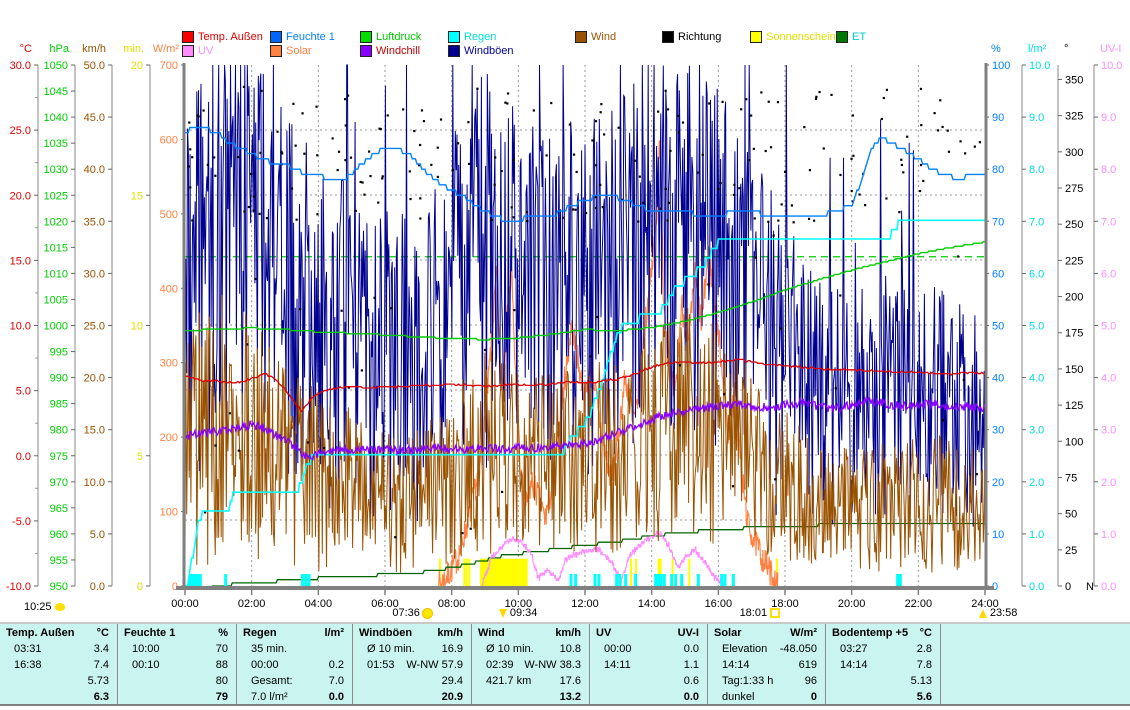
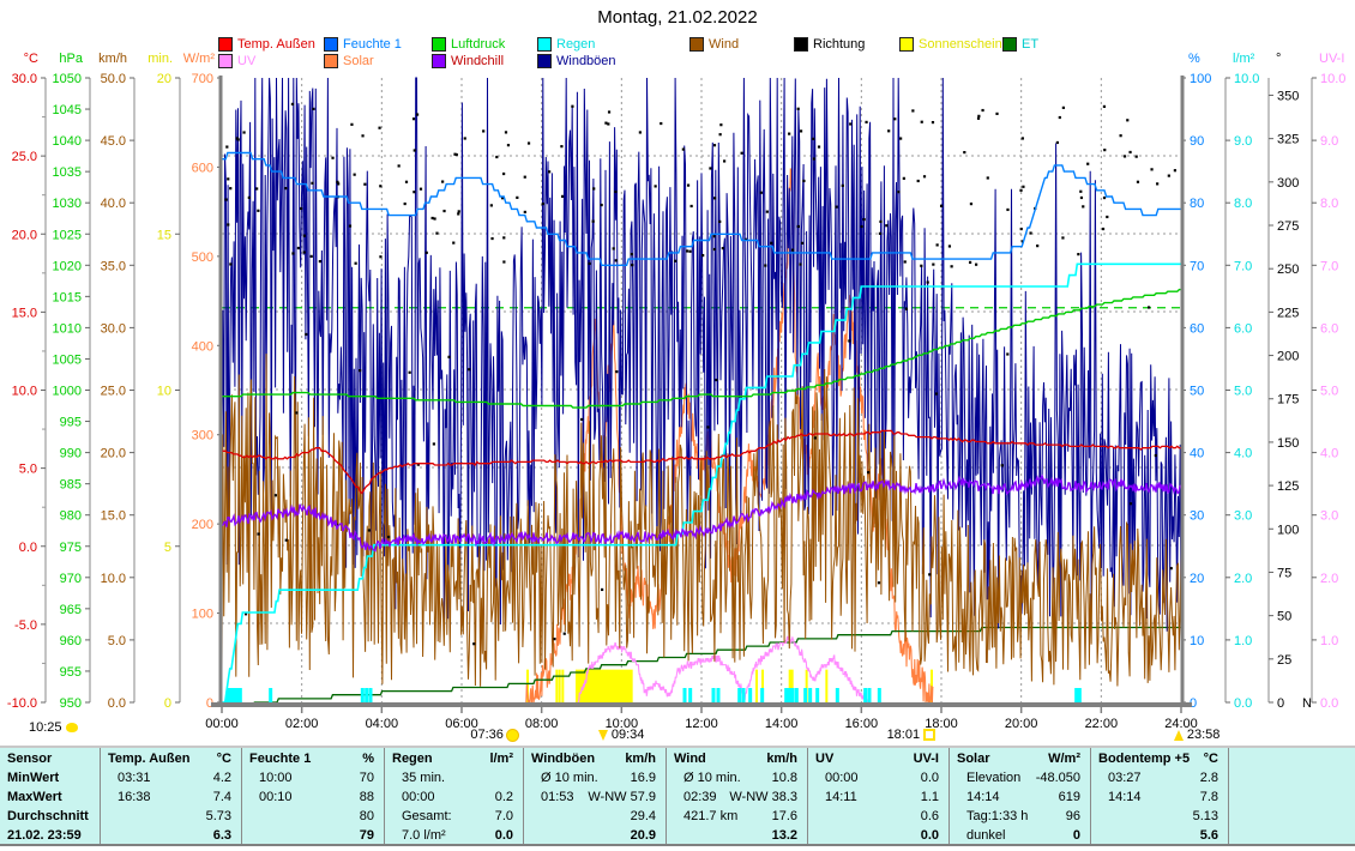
+ Montag, 21.02.2022
  Temp. Außen
  Feuchte 1
  Luftdruck
  Regen
  Wind
  Richtung
  Sonnenschein
  ET
  UV
  Solar
  Windchill
  Windböen
  °C
  30.0
  25.0
  20.0
  15.0
  10.0
  5.0
  0.0
  -5.0
  -10.0
  hPa
  1050
  1045
  1040
  1035
  1030
  1025
  1020
  1015
  1010
  1005
  1000
  995
  990
  985
  980
  975
  970
  965
  960
  955
  950
  km/h
  50.0
  45.0
  40.0
  35.0
  30.0
  25.0
  20.0
  15.0
  10.0
  5.0
  0.0
  min.
  20
  15
  10
  5
  0
  W/m²
  700
  600
  500
  400
  300
  200
  100
  0
  %
  100
  90
  80
  70
  60
  50
  40
  30
  20
  10
  0
  l/m²
  10.0
  9.0
  8.0
  7.0
  6.0
  5.0
  4.0
  3.0
  2.0
  1.0
  0.0
  °
  350
  325
  300
  275
  250
  225
  200
  175
  150
  125
  100
  75
  50
  25
  0
  N
  UV-I
  10.0
  9.0
  8.0
  7.0
  6.0
  5.0
  4.0
  3.0
  2.0
  1.0
  0.0
  00:00
  02:00
  04:00
  06:00
  08:00
  10:00
  12:00
  14:00
  16:00
  18:00
  20:00
  22:00
  24:00
  10:25
  07:36
  09:34
  18:01
  23:58
+ Sensor
+ MinWert
+ MaxWert
+ Durchschnitt
+ 21.02. 23:59
  Temp. Außen
  °C
  03:31
- 3.4
+ 4.2
  16:38
  7.4
  5.73
  6.3
  Feuchte 1
  %
  10:00
  70
  00:10
  88
  80
  79
  Regen
  l/m²
  35 min.
  00:00
  0.2
  Gesamt:
  7.0
  7.0 l/m²
  0.0
  Windböen
  km/h
  Ø 10 min.
  16.9
  01:53
  W-NW 57.9
  29.4
  20.9
  Wind
  km/h
  Ø 10 min.
  10.8
  02:39
  W-NW 38.3
  421.7 km
  17.6
  13.2
  UV
  UV-I
  00:00
  0.0
  14:11
  1.1
  0.6
  0.0
  Solar
  W/m²
  Elevation
  -48.050
  14:14
  619
  Tag:1:33 h
  96
  dunkel
  0
  Bodentemp +5
  °C
  03:27
  2.8
  14:14
  7.8
  5.13
  5.6
